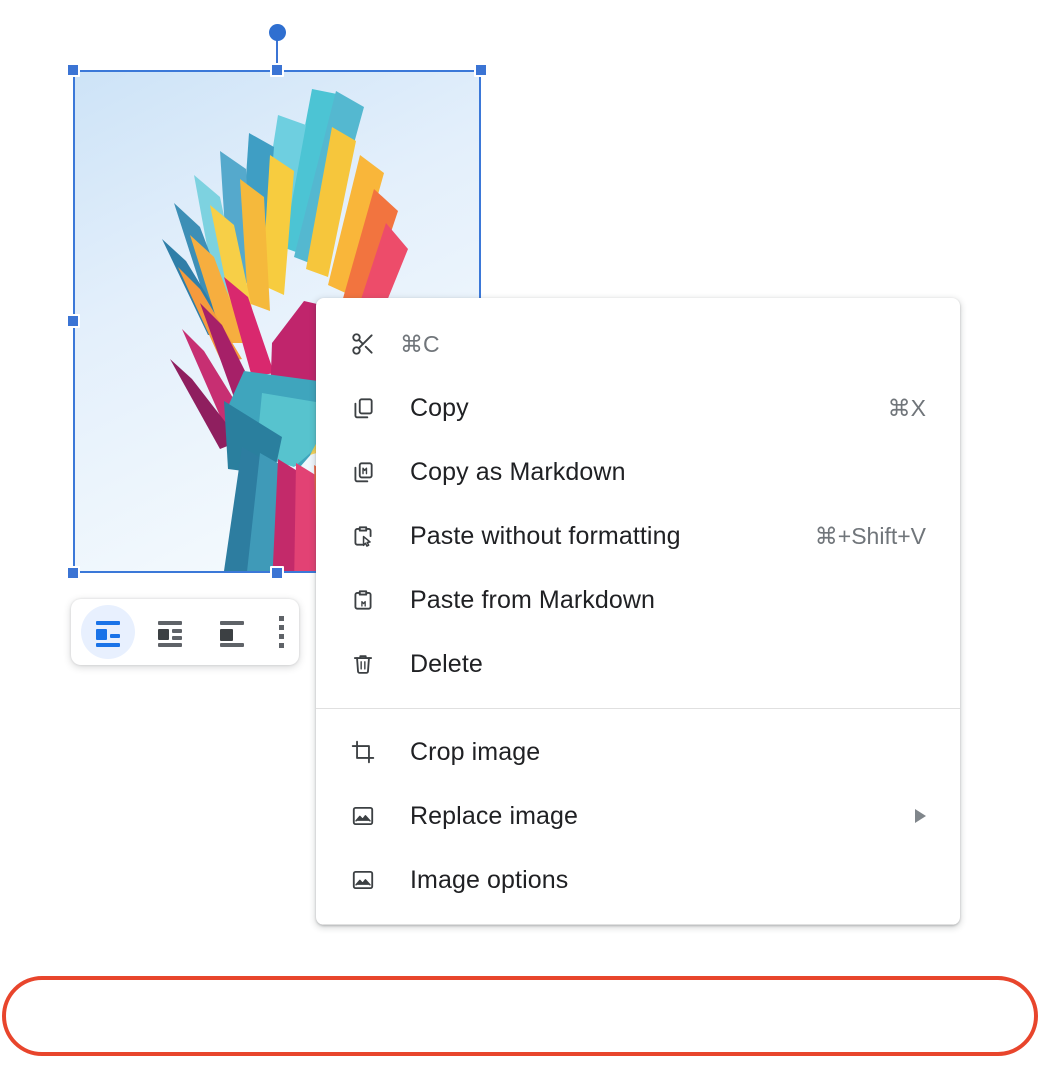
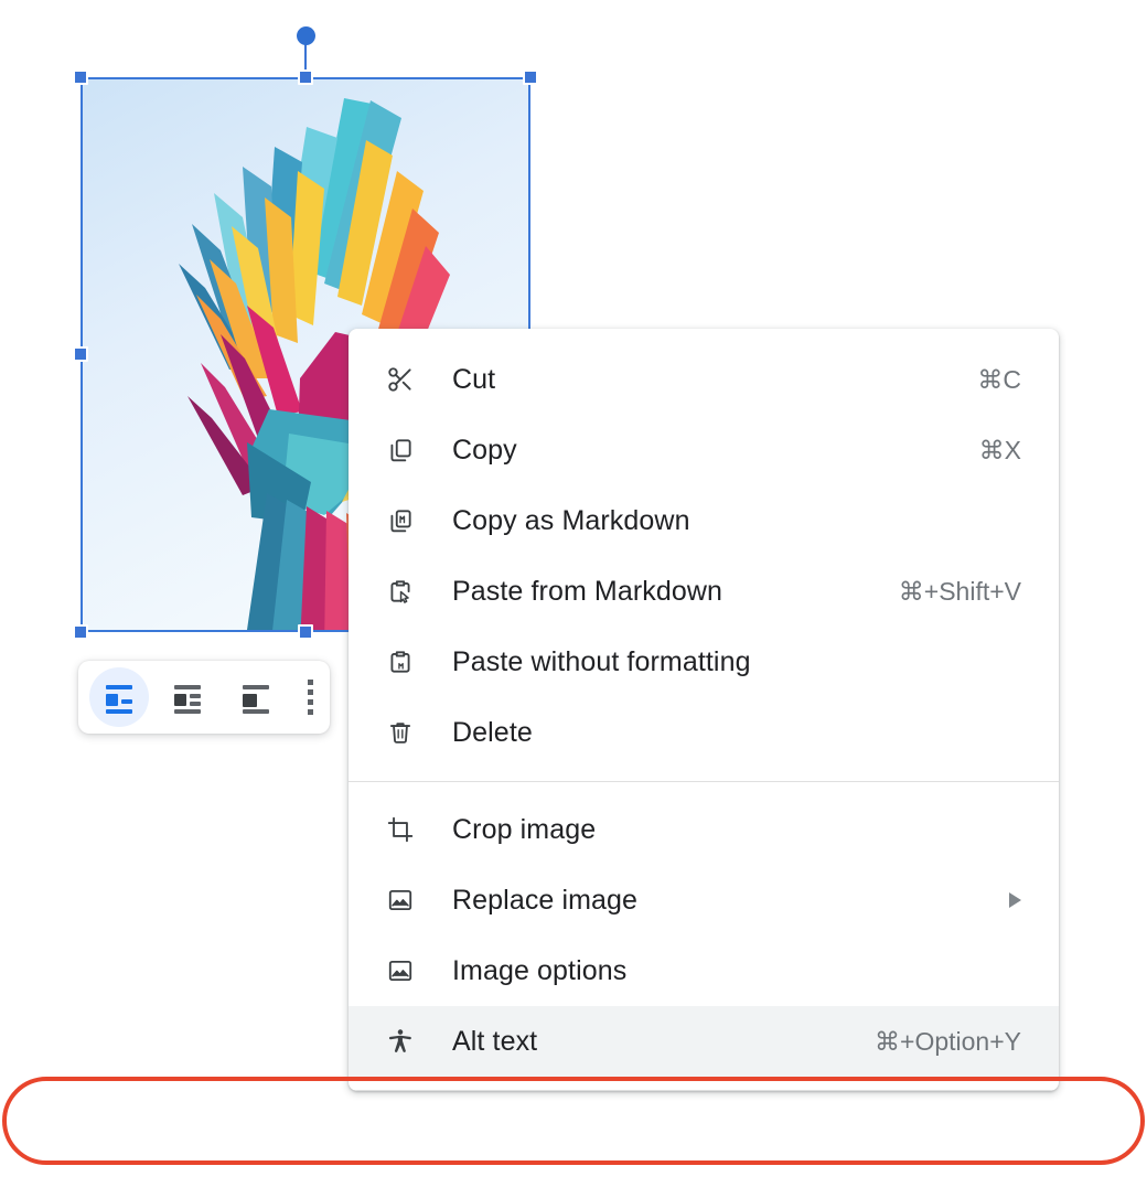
+ Cut
  ⌘C
  Copy
  ⌘X
  Copy as Markdown
- Paste without formatting
+ Paste from Markdown
  ⌘+Shift+V
- Paste from Markdown
+ Paste without formatting
  Delete
  Crop image
  Replace image
  Image options
+ Alt text
+ ⌘+Option+Y
